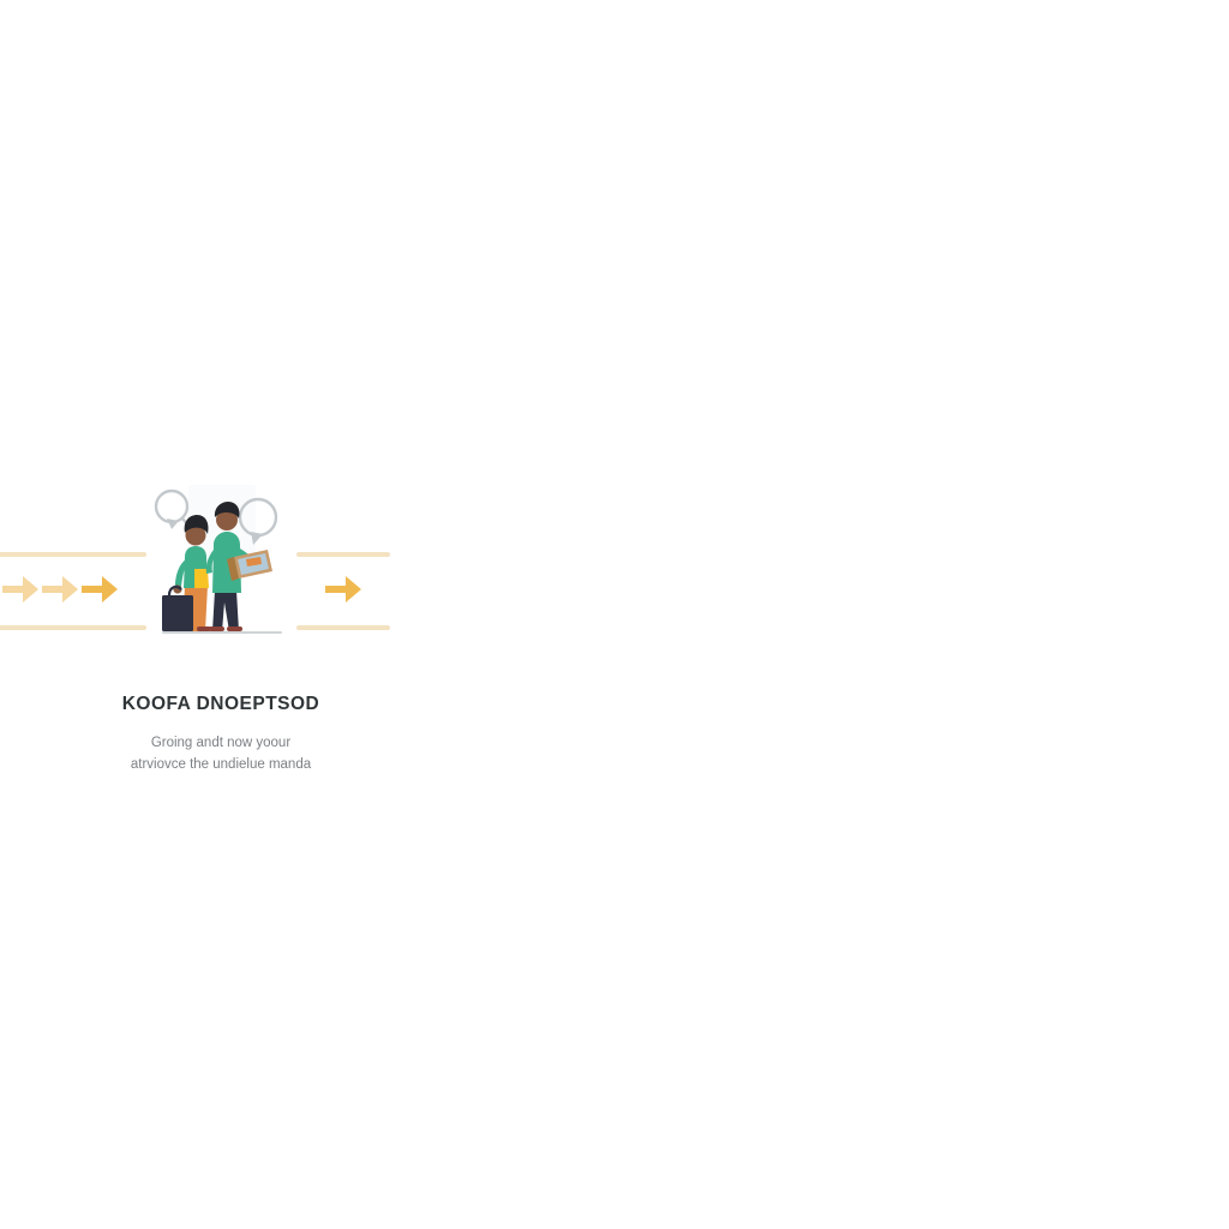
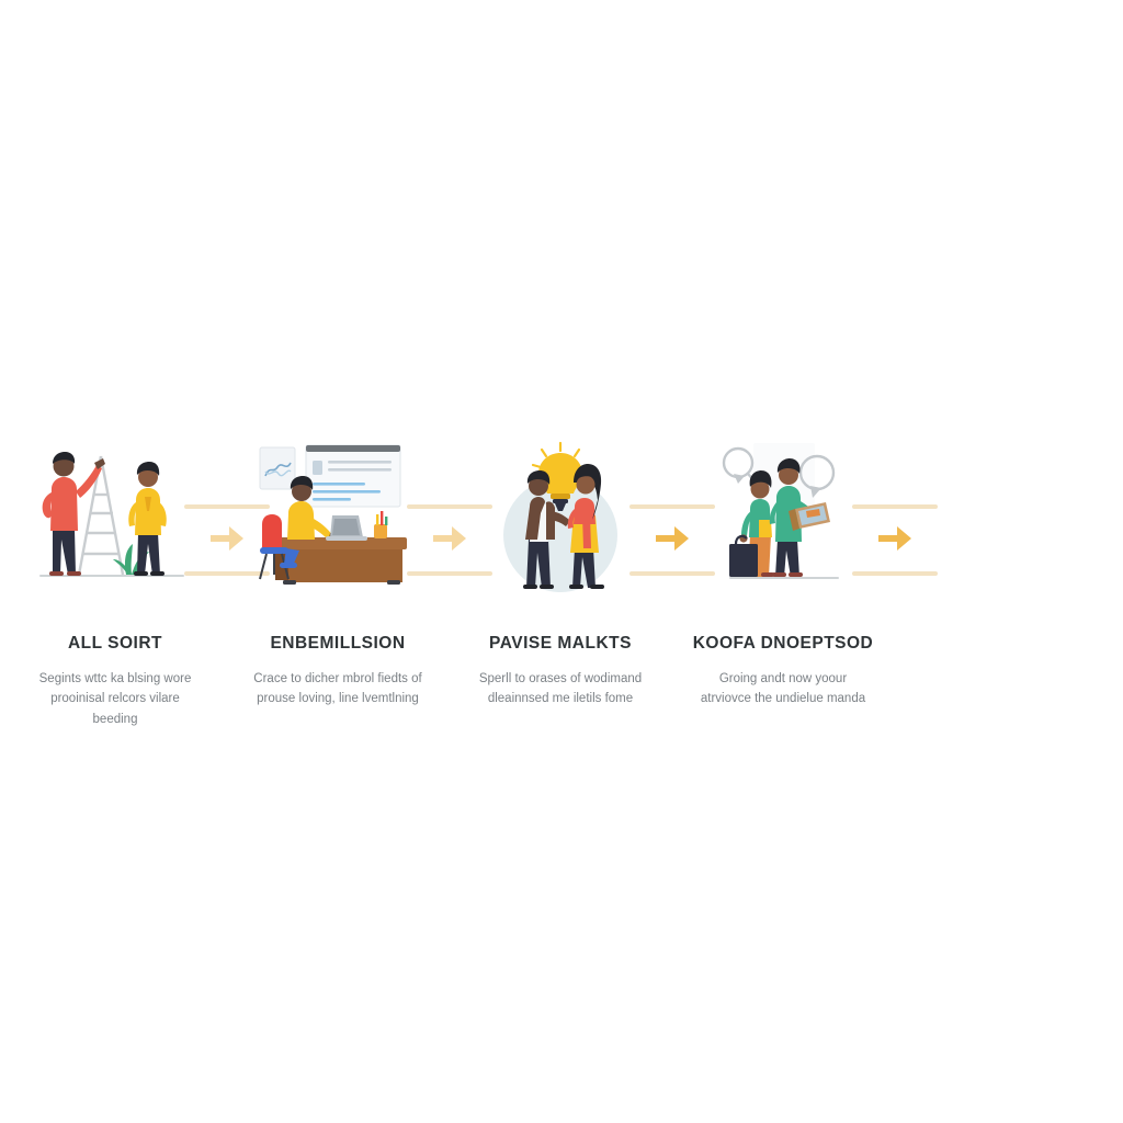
+ ALL SOIRT
+ Segints wttc ka blsing wore prooinisal relcors vilare beeding
+ ENBEMILLSION
+ Crace to dicher mbrol fiedts of prouse loving, line lvemtlning
+ PAVISE MALKTS
+ Sperll to orases of wodimand dleainnsed me iletils fome
  KOOFA DNOEPTSOD
  Groing andt now yoour atrviovce the undielue manda
